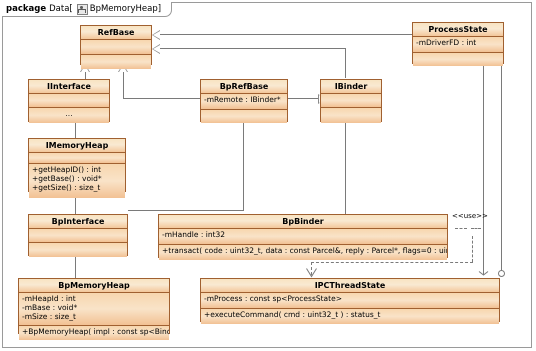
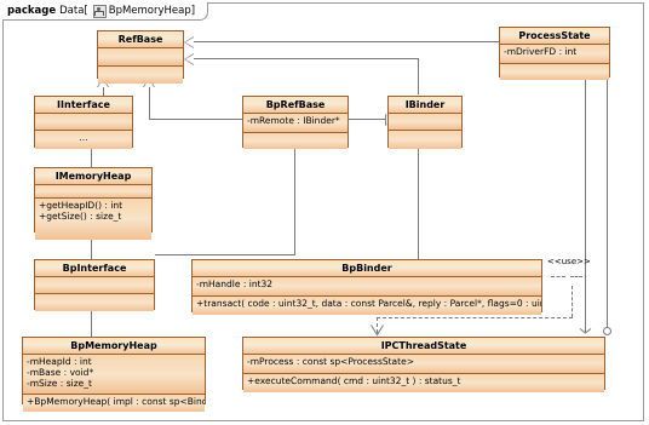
  package
  Data[
  BpMemoryHeap
  ]
  <<use>>
  RefBase
  ProcessState
  -mDriverFD : int
  IInterface
  ...
  BpRefBase
  -mRemote : IBinder*
  IBinder
  IMemoryHeap
  +getHeapID() : int
- +getBase() : void*
  +getSize() : size_t
  BpInterface
  BpBinder
  -mHandle : int32
  +transact( code : uint32_t, data : const Parcel&, reply : Parcel*, flags=0 : ui
  BpMemoryHeap
  -mHeapId : int
  -mBase : void*
  -mSize : size_t
  +BpMemoryHeap( impl : const sp<Bin
  IPCThreadState
  -mProcess : const sp<ProcessState>
  +executeCommand( cmd : uint32_t ) : status_t
